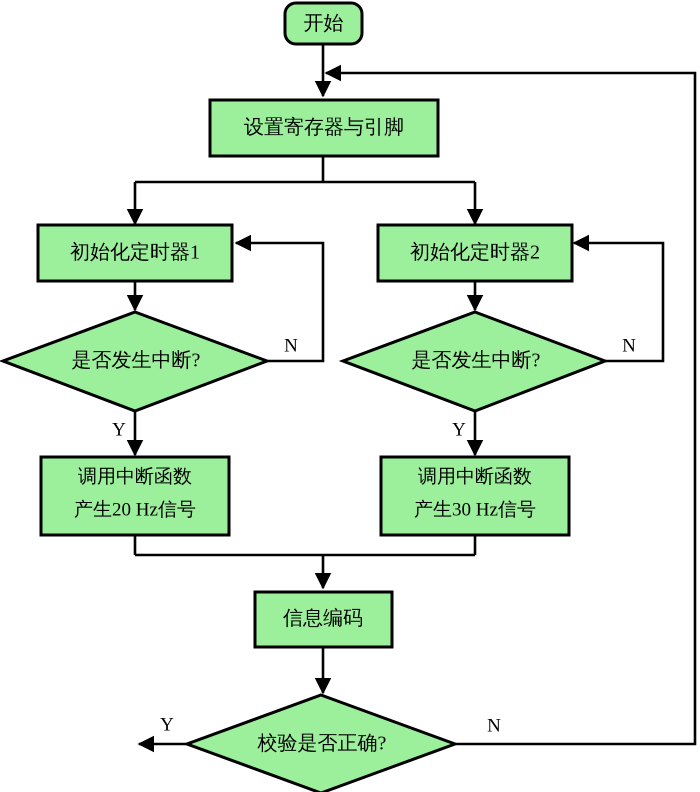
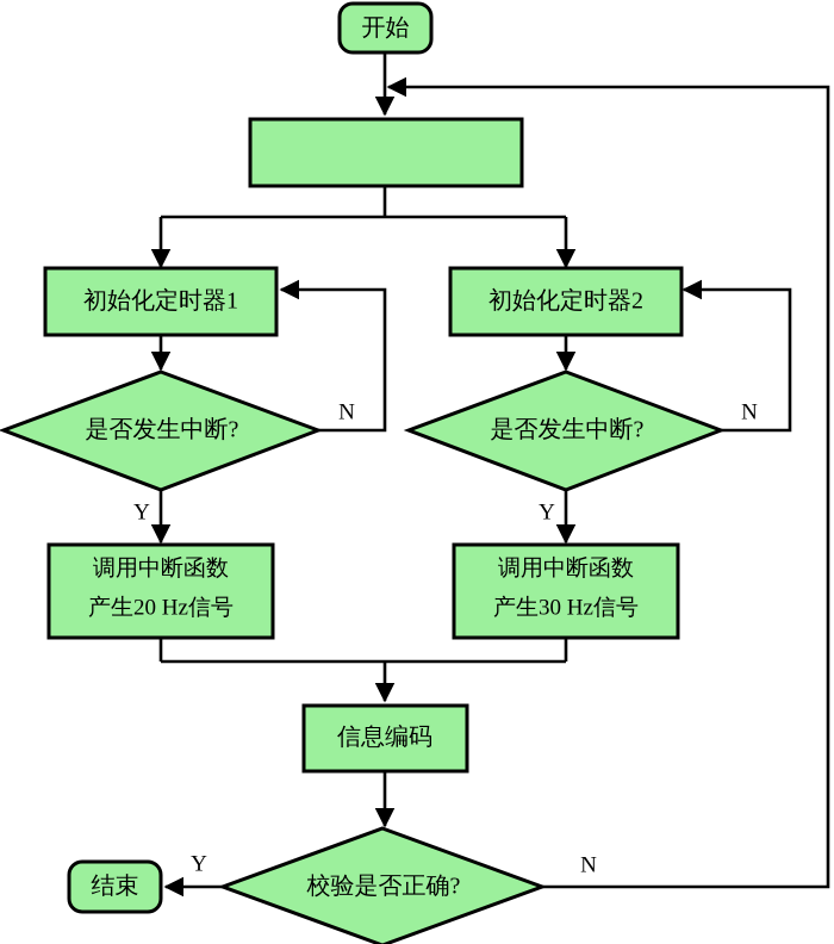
  开始
- 设置寄存器与引脚
  初始化定时器1
  初始化定时器2
  是否发生中断?
  是否发生中断?
  调用中断函数
  产生20 Hz信号
  调用中断函数
  产生30 Hz信号
  信息编码
  校验是否正确?
+ 结束
  N
  Y
  N
  Y
  Y
  N
